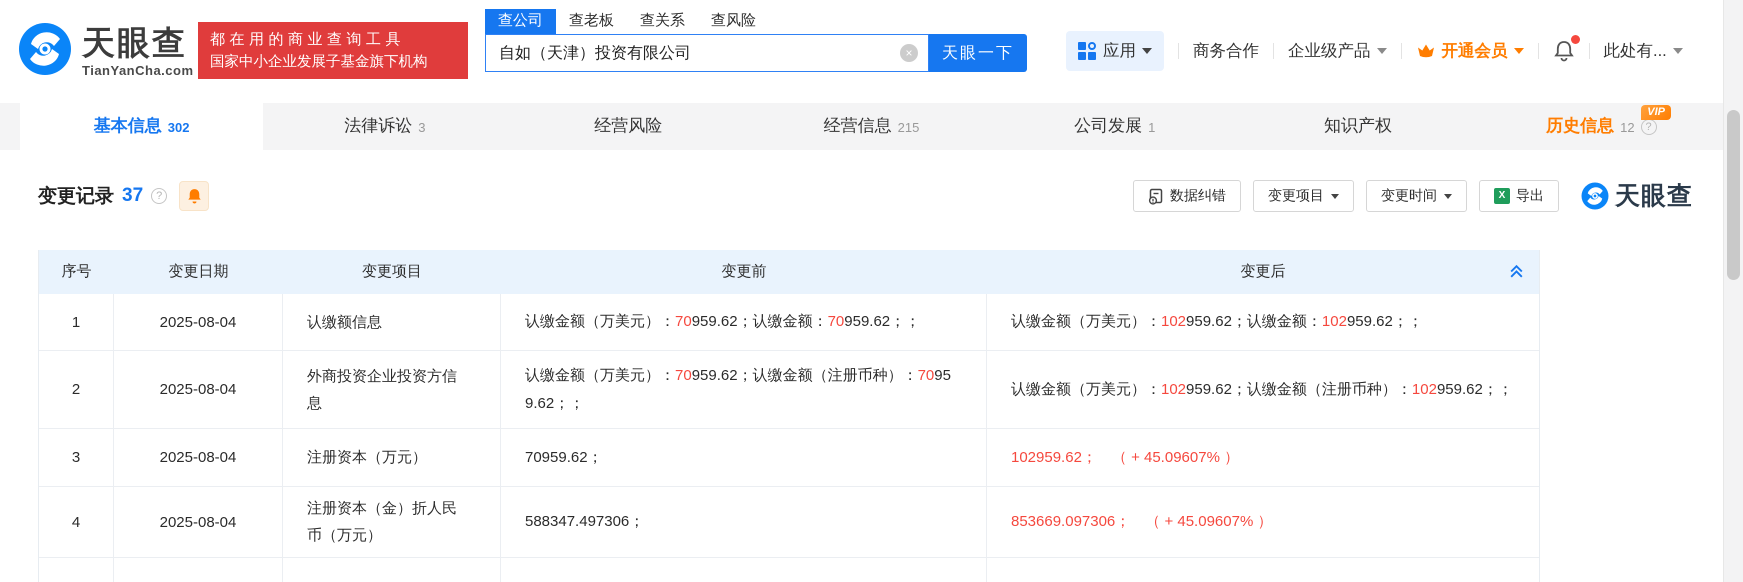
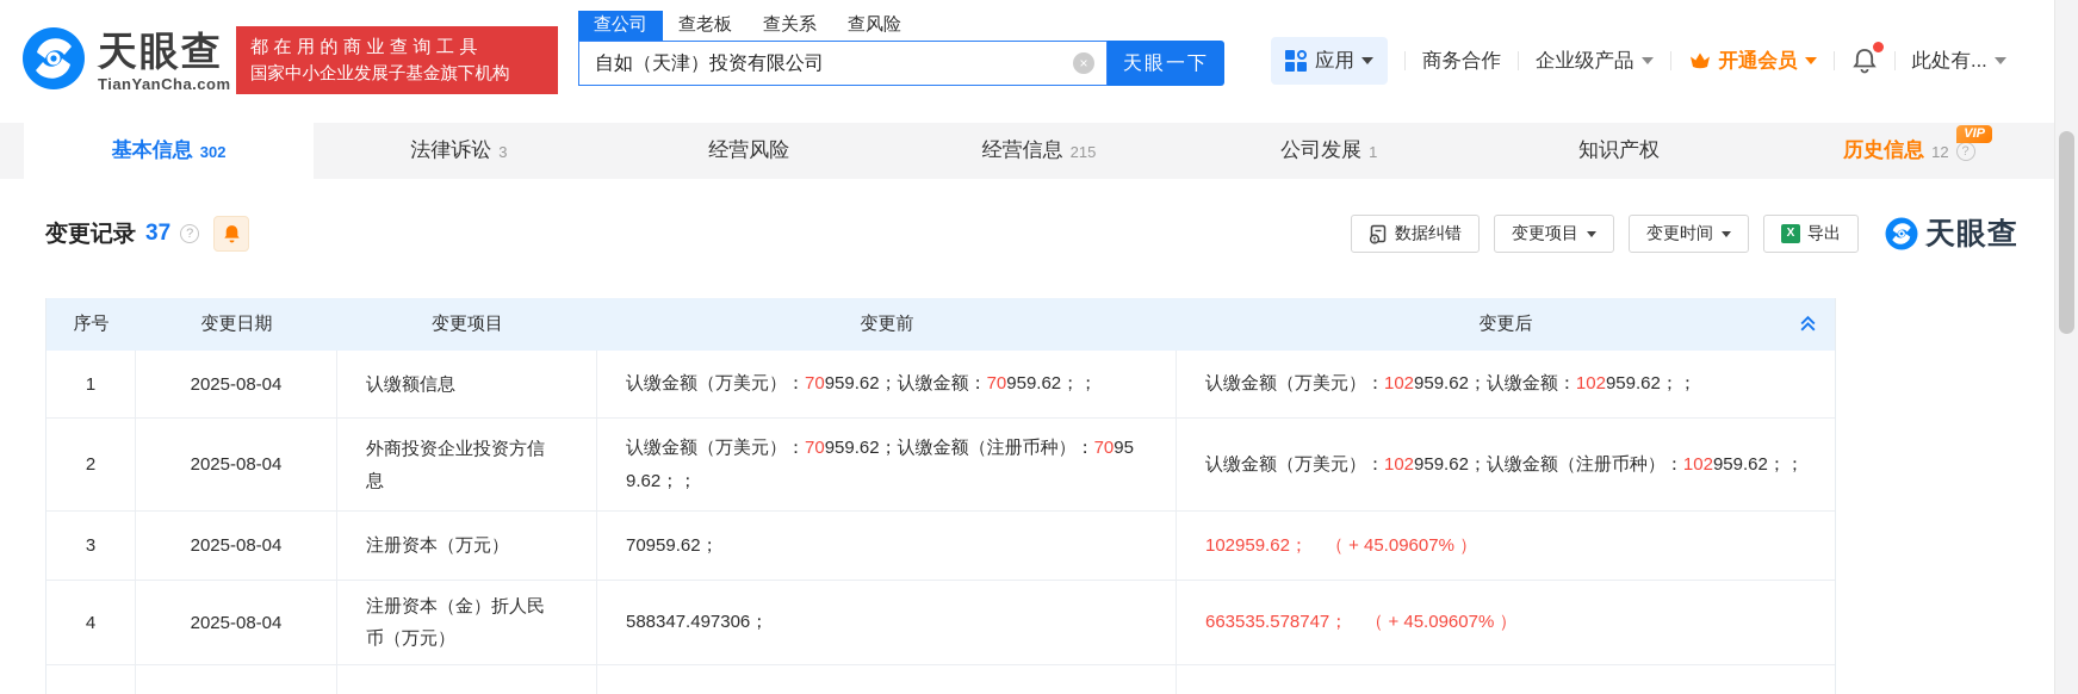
  天眼查
  TianYanCha.com
  都在用的商业查询工具
  国家中小企业发展子基金旗下机构
  查公司
  查老板
  查关系
  查风险
  自如（天津）投资有限公司
  ×
  天眼一下
  应用
  商务合作
  企业级产品
  开通会员
  此处有...
  基本信息
  302
  法律诉讼
  3
  经营风险
  经营信息
  215
  公司发展
  1
  知识产权
  历史信息
  12
  VIP
  ?
  变更记录
  37
  ?
  数据纠错
  变更项目
  变更时间
  X
  导出
  天眼查
  序号
  变更日期
  变更项目
  变更前
  变更后
  1
  2025-08-04
  认缴额信息
  认缴金额（万美元）：70959.62；认缴金额：70959.62；；
  认缴金额（万美元）：102959.62；认缴金额：102959.62；；
  2
  2025-08-04
  外商投资企业投资方信息
  认缴金额（万美元）：70959.62；认缴金额（注册币种）：70959.62；；
  认缴金额（万美元）：102959.62；认缴金额（注册币种）：102959.62；；
  3
  2025-08-04
  注册资本（万元）
  70959.62；
  102959.62； （ + 45.09607% ）
  4
  2025-08-04
  注册资本（金）折人民币（万元）
  588347.497306；
- 853669.097306； （ + 45.09607% ）
+ 663535.578747； （ + 45.09607% ）
